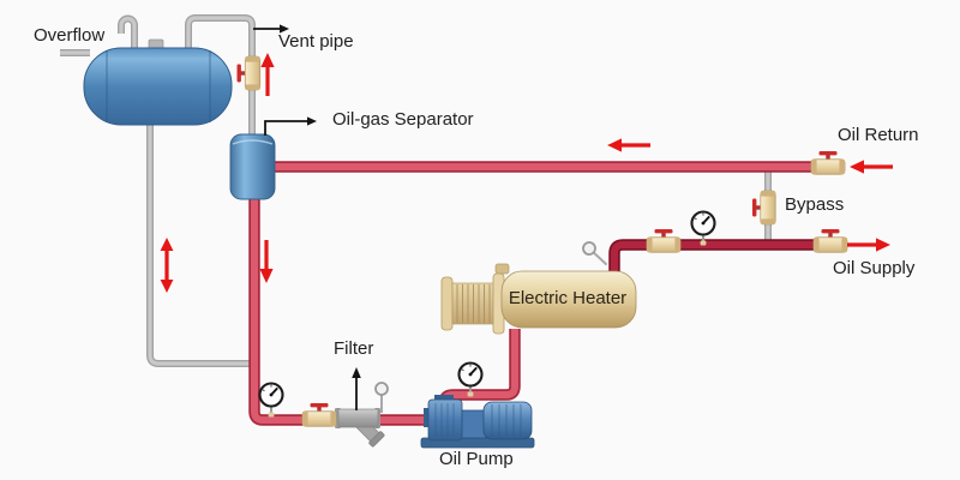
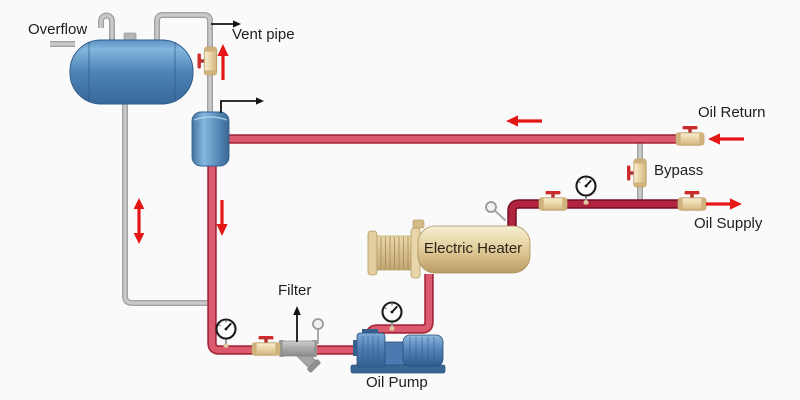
  Overflow
  Vent pipe
- Oil-gas Separator
  Electric Heater
  Oil Return
  Bypass
  Oil Supply
  Filter
  Oil Pump
